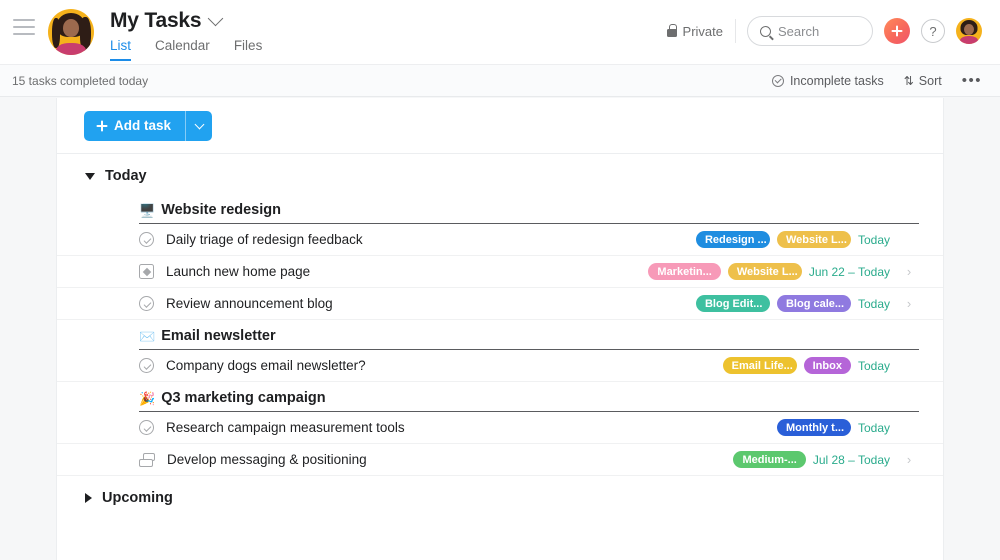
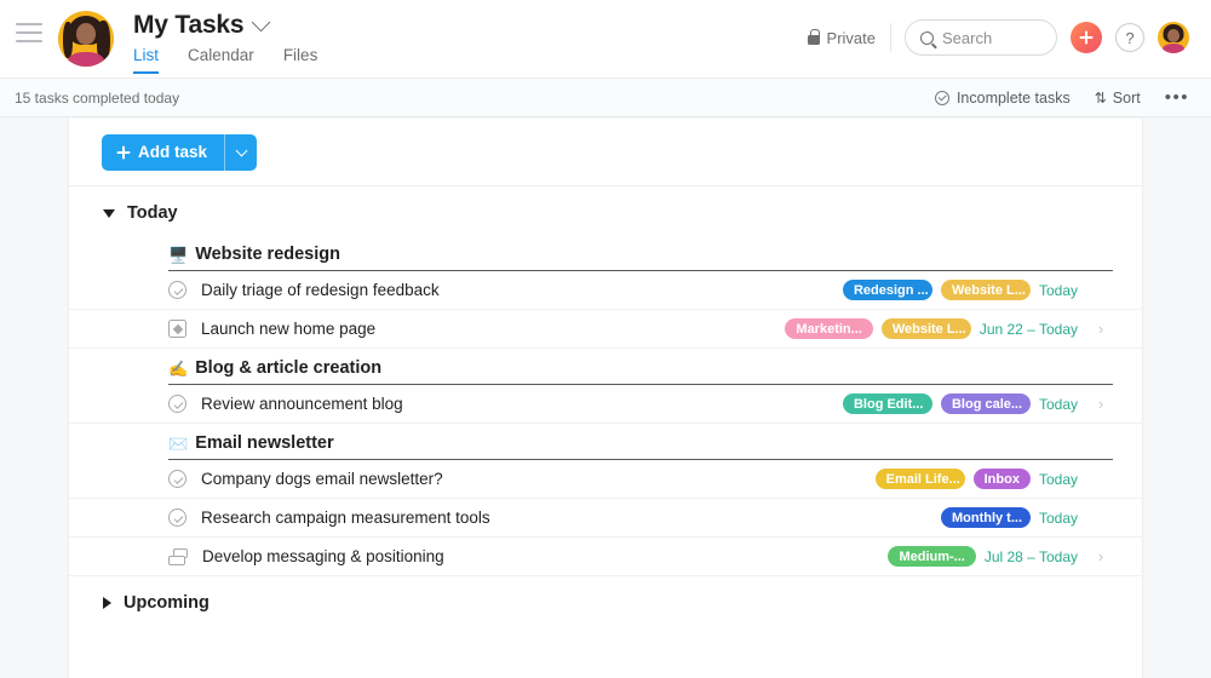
  My Tasks
  List
  Calendar
  Files
  Private
  Search
  ?
  15 tasks completed today
  Incomplete tasks
  ⇅
  Sort
  •••
  Add task
  Today
  🖥️
  Website redesign
  Daily triage of redesign feedback
  Redesign ...
  Website L...
  Today
  Launch new home page
  Marketin...
  Website L...
  Jun 22 – Today
  ›
+ ✍️
+ Blog & article creation
  Review announcement blog
  Blog Edit...
  Blog cale...
  Today
  ›
  ✉️
  Email newsletter
  Company dogs email newsletter?
  Email Life...
  Inbox
  Today
- 🎉
- Q3 marketing campaign
  Research campaign measurement tools
  Monthly t...
  Today
  Develop messaging & positioning
  Medium-...
  Jul 28 – Today
  ›
  Upcoming
